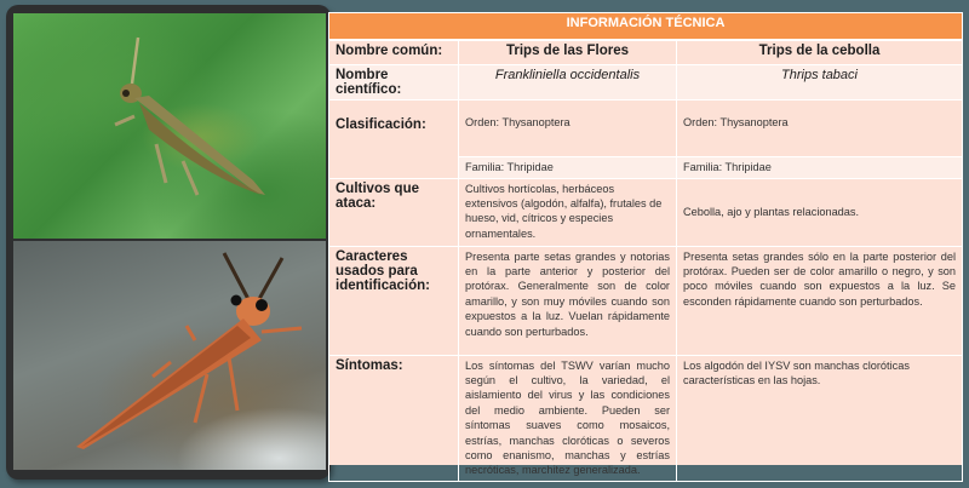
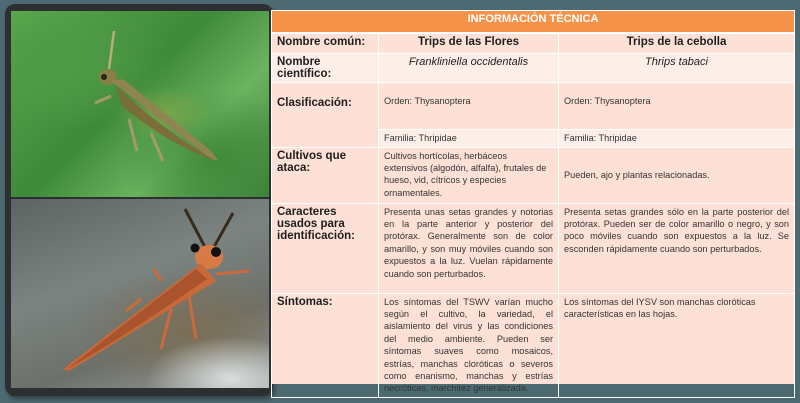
  INFORMACIÓN TÉCNICA
  Nombre común:	Trips de las Flores	Trips de la cebolla
  Nombre científico:	Frankliniella occidentalis	Thrips tabaci
  Clasificación:	Orden: Thysanoptera	Orden: Thysanoptera
  Familia: Thripidae	Familia: Thripidae
- Cultivos que ataca:	Cultivos hortícolas, herbáceos extensivos (algodón, alfalfa), frutales de hueso, vid, cítricos y especies ornamentales.	Cebolla, ajo y plantas relacionadas.
+ Cultivos que ataca:	Cultivos hortícolas, herbáceos extensivos (algodón, alfalfa), frutales de hueso, vid, cítricos y especies ornamentales.	Pueden, ajo y plantas relacionadas.
- Caracteres usados para identificación:	Presenta parte setas grandes y notorias en la parte anterior y posterior del protórax. Generalmente son de color amarillo, y son muy móviles cuando son expuestos a la luz. Vuelan rápidamente cuando son perturbados.	Presenta setas grandes sólo en la parte posterior del protórax. Pueden ser de color amarillo o negro, y son poco móviles cuando son expuestos a la luz. Se esconden rápidamente cuando son perturbados.
+ Caracteres usados para identificación:	Presenta unas setas grandes y notorias en la parte anterior y posterior del protórax. Generalmente son de color amarillo, y son muy móviles cuando son expuestos a la luz. Vuelan rápidamente cuando son perturbados.	Presenta setas grandes sólo en la parte posterior del protórax. Pueden ser de color amarillo o negro, y son poco móviles cuando son expuestos a la luz. Se esconden rápidamente cuando son perturbados.
- Síntomas:	Los síntomas del TSWV varían mucho según el cultivo, la variedad, el aislamiento del virus y las condiciones del medio ambiente. Pueden ser síntomas suaves como mosaicos, estrías, manchas cloróticas o severos como enanismo, manchas y estrías necróticas, marchitez generalizada.	Los algodón del IYSV son manchas cloróticas características en las hojas.
+ Síntomas:	Los síntomas del TSWV varían mucho según el cultivo, la variedad, el aislamiento del virus y las condiciones del medio ambiente. Pueden ser síntomas suaves como mosaicos, estrías, manchas cloróticas o severos como enanismo, manchas y estrías necróticas, marchitez generalizada.	Los síntomas del IYSV son manchas cloróticas características en las hojas.
